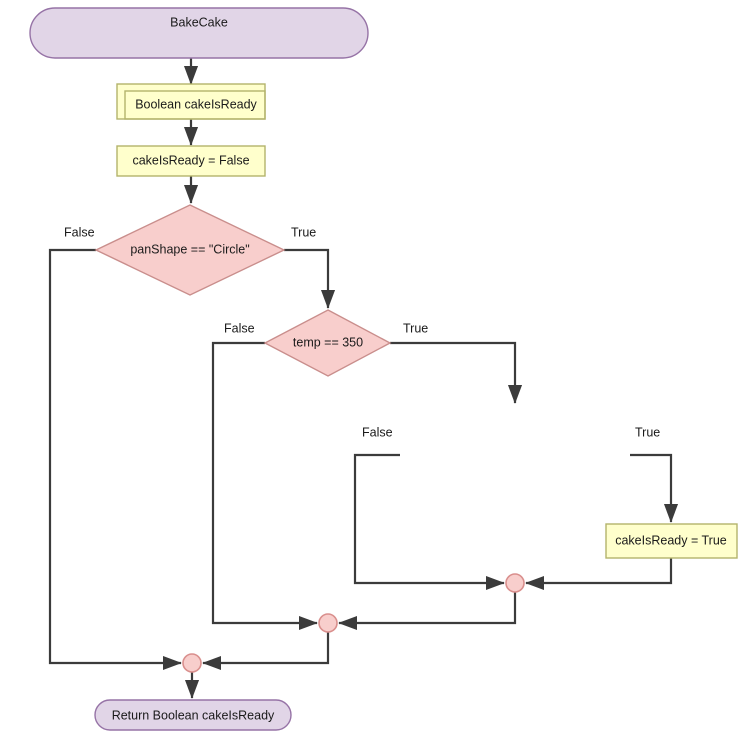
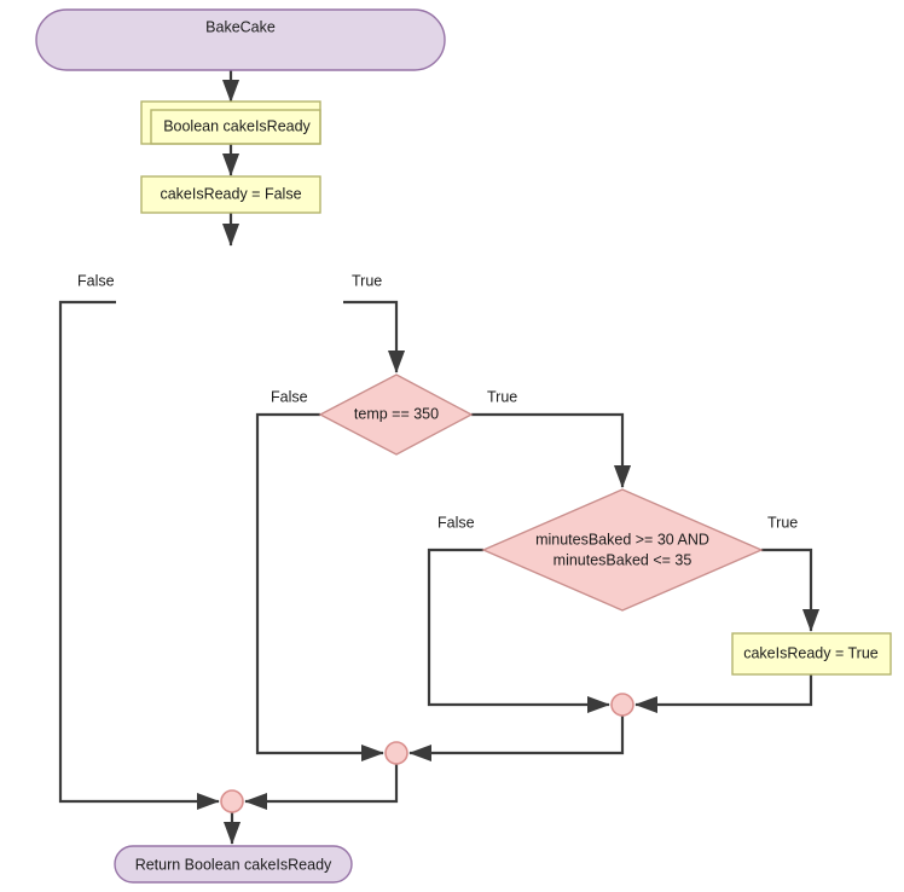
  False
  True
  False
  True
  False
  True
  BakeCake
  Boolean cakeIsReady
  cakeIsReady = False
- panShape == "Circle"
  temp == 350
+ minutesBaked >= 30 AND
+ minutesBaked <= 35
  cakeIsReady = True
  Return Boolean cakeIsReady
